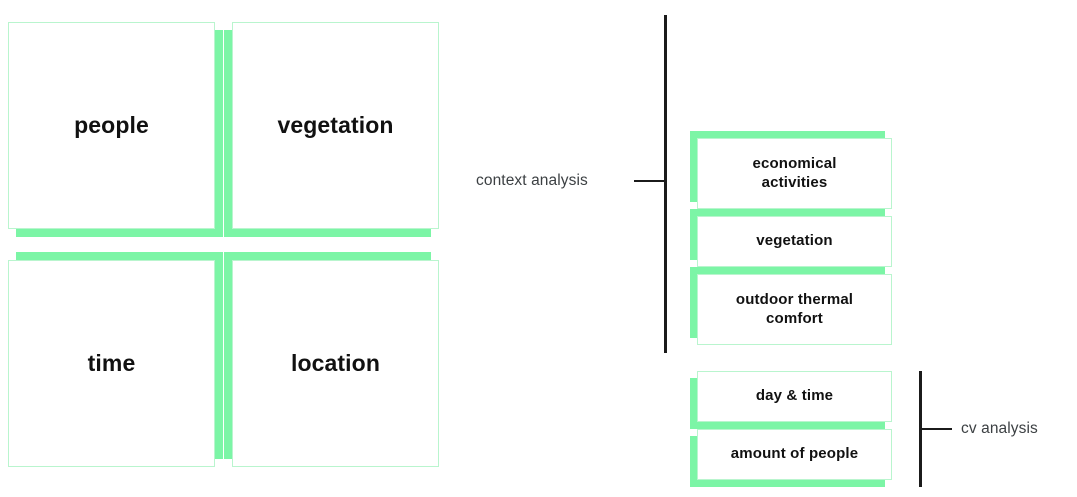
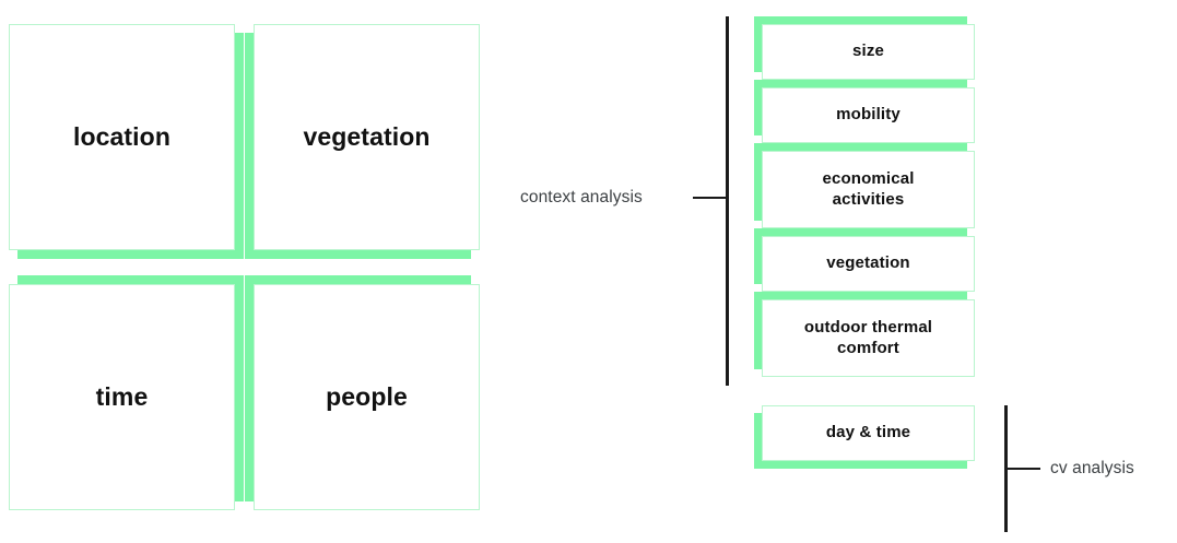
- people
+ location
  vegetation
  time
- location
+ people
  context analysis
+ size
+ mobility
  economical
  activities
  vegetation
  outdoor thermal
  comfort
  cv analysis
  day & time
- amount of people
